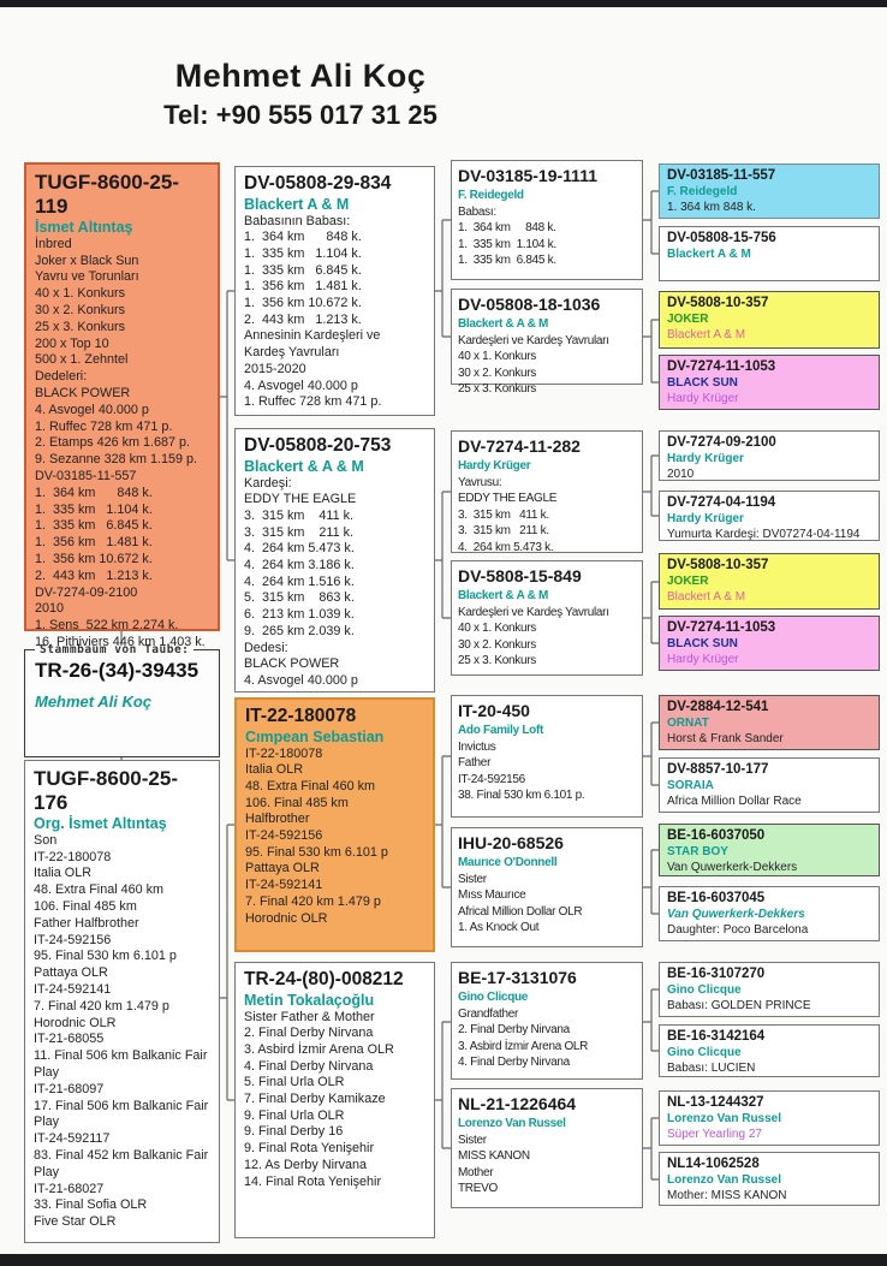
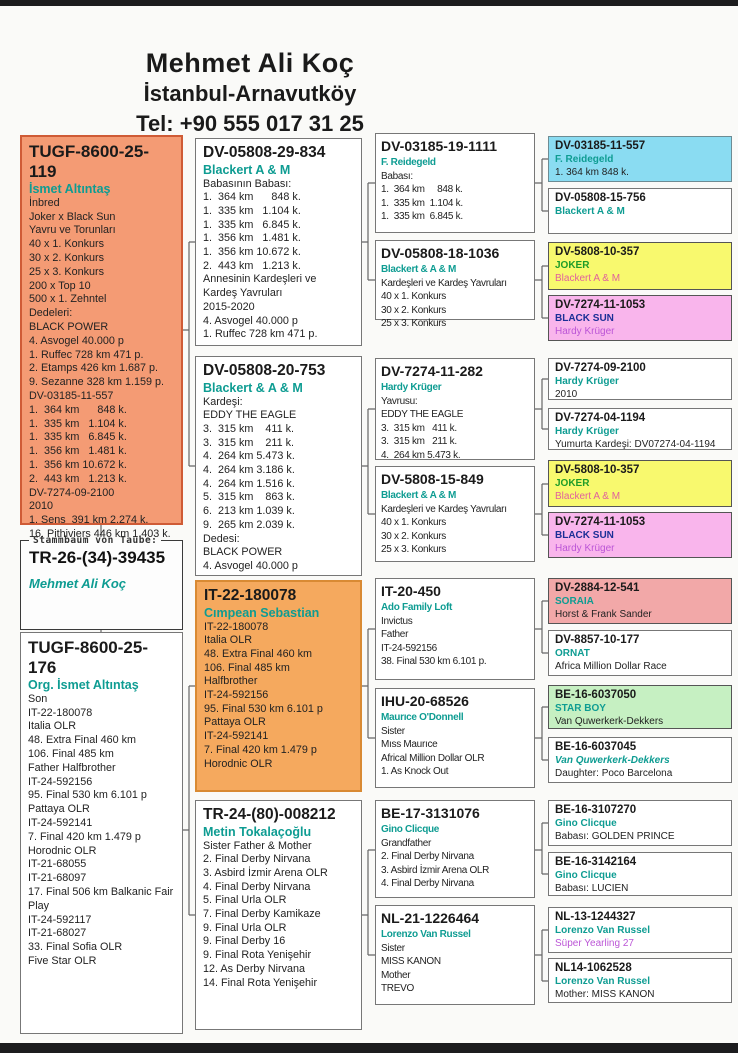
  Mehmet Ali Koç
+ İstanbul-Arnavutköy
  Tel: +90 555 017 31 25
  TUGF-8600-25-119
  İsmet Altıntaş
  İnbred
  Joker x Black Sun
  Yavru ve Torunları
  40 x 1. Konkurs
  30 x 2. Konkurs
  25 x 3. Konkurs
  200 x Top 10
  500 x 1. Zehntel
  Dedeleri:
  BLACK POWER
  4. Asvogel 40.000 p
  1. Ruffec 728 km 471 p.
  2. Etamps 426 km 1.687 p.
  9. Sezanne 328 km 1.159 p.
  DV-03185-11-557
  1. 364 km 848 k.
  1. 335 km 1.104 k.
  1. 335 km 6.845 k.
  1. 356 km 1.481 k.
  1. 356 km 10.672 k.
  2. 443 km 1.213 k.
  DV-7274-09-2100
  2010
- 1. Sens 522 km 2.274 k.
+ 1. Sens 391 km 2.274 k.
  Stammbaum von Taube:
  TR-26-(34)-39435
  Mehmet Ali Koç
  TUGF-8600-25-176
  Org. İsmet Altıntaş
  Son
  IT-22-180078
  Italia OLR
  48. Extra Final 460 km
  106. Final 485 km
  Father Halfbrother
  IT-24-592156
  95. Final 530 km 6.101 p
  Pattaya OLR
  IT-24-592141
  7. Final 420 km 1.479 p
  Horodnic OLR
  IT-21-68055
- 11. Final 506 km Balkanic Fair Play
  IT-21-68097
  17. Final 506 km Balkanic Fair Play
  IT-24-592117
- 83. Final 452 km Balkanic Fair Play
  IT-21-68027
  33. Final Sofia OLR
  Five Star OLR
  DV-05808-29-834
  Blackert A & M
  Babasının Babası:
  1. 364 km 848 k.
  1. 335 km 1.104 k.
  1. 335 km 6.845 k.
  1. 356 km 1.481 k.
  1. 356 km 10.672 k.
  2. 443 km 1.213 k.
  Annesinin Kardeşleri ve
  Kardeş Yavruları
  2015-2020
  4. Asvogel 40.000 p
  1. Ruffec 728 km 471 p.
  DV-05808-20-753
  Blackert & A & M
  Kardeşi:
  EDDY THE EAGLE
  3. 315 km 411 k.
  3. 315 km 211 k.
  4. 264 km 5.473 k.
  4. 264 km 3.186 k.
  4. 264 km 1.516 k.
  5. 315 km 863 k.
  6. 213 km 1.039 k.
  9. 265 km 2.039 k.
  Dedesi:
  BLACK POWER
  4. Asvogel 40.000 p
  IT-22-180078
  Cımpean Sebastian
  IT-22-180078
  Italia OLR
  48. Extra Final 460 km
  106. Final 485 km
  Halfbrother
  IT-24-592156
  95. Final 530 km 6.101 p
  Pattaya OLR
  IT-24-592141
  7. Final 420 km 1.479 p
  Horodnic OLR
  TR-24-(80)-008212
  Metin Tokalaçoğlu
  Sister Father & Mother
  2. Final Derby Nirvana
  3. Asbird İzmir Arena OLR
  4. Final Derby Nirvana
  5. Final Urla OLR
  7. Final Derby Kamikaze
  9. Final Urla OLR
  9. Final Derby 16
  9. Final Rota Yenişehir
  12. As Derby Nirvana
  14. Final Rota Yenişehir
  DV-03185-19-1111
  F. Reidegeld
  Babası:
  1. 364 km 848 k.
  1. 335 km 1.104 k.
  1. 335 km 6.845 k.
  DV-05808-18-1036
  Blackert & A & M
  Kardeşleri ve Kardeş Yavruları
  40 x 1. Konkurs
  30 x 2. Konkurs
  25 x 3. Konkurs
  DV-7274-11-282
  Hardy Krüger
  Yavrusu:
  EDDY THE EAGLE
  3. 315 km 411 k.
  3. 315 km 211 k.
  4. 264 km 5.473 k.
  DV-5808-15-849
  Blackert & A & M
  Kardeşleri ve Kardeş Yavruları
  40 x 1. Konkurs
  30 x 2. Konkurs
  25 x 3. Konkurs
  IT-20-450
  Ado Family Loft
  Invictus
  Father
  IT-24-592156
  38. Final 530 km 6.101 p.
  IHU-20-68526
  Maurıce O'Donnell
  Sister
  Mıss Maurıce
  Africal Million Dollar OLR
  1. As Knock Out
  BE-17-3131076
  Gino Clicque
  Grandfather
  2. Final Derby Nirvana
  3. Asbird İzmir Arena OLR
  4. Final Derby Nirvana
  NL-21-1226464
  Lorenzo Van Russel
  Sister
  MISS KANON
  Mother
  TREVO
  DV-03185-11-557
  F. Reidegeld
  1. 364 km 848 k.
  DV-05808-15-756
  Blackert A & M
  DV-5808-10-357
  JOKER
  Blackert A & M
  DV-7274-11-1053
  BLACK SUN
  Hardy Krüger
  DV-7274-09-2100
  Hardy Krüger
  2010
  DV-7274-04-1194
  Hardy Krüger
  Yumurta Kardeşi: DV07274-04-1194
  DV-5808-10-357
  JOKER
  Blackert A & M
  DV-7274-11-1053
  BLACK SUN
  Hardy Krüger
  DV-2884-12-541
- ORNAT
+ SORAIA
  Horst & Frank Sander
  DV-8857-10-177
- SORAIA
+ ORNAT
  Africa Million Dollar Race
  BE-16-6037050
  STAR BOY
  Van Quwerkerk-Dekkers
  BE-16-6037045
  Van Quwerkerk-Dekkers
  Daughter: Poco Barcelona
  BE-16-3107270
  Gino Clicque
  Babası: GOLDEN PRINCE
  BE-16-3142164
  Gino Clicque
  Babası: LUCIEN
  NL-13-1244327
  Lorenzo Van Russel
  Süper Yearling 27
  NL14-1062528
  Lorenzo Van Russel
  Mother: MISS KANON
